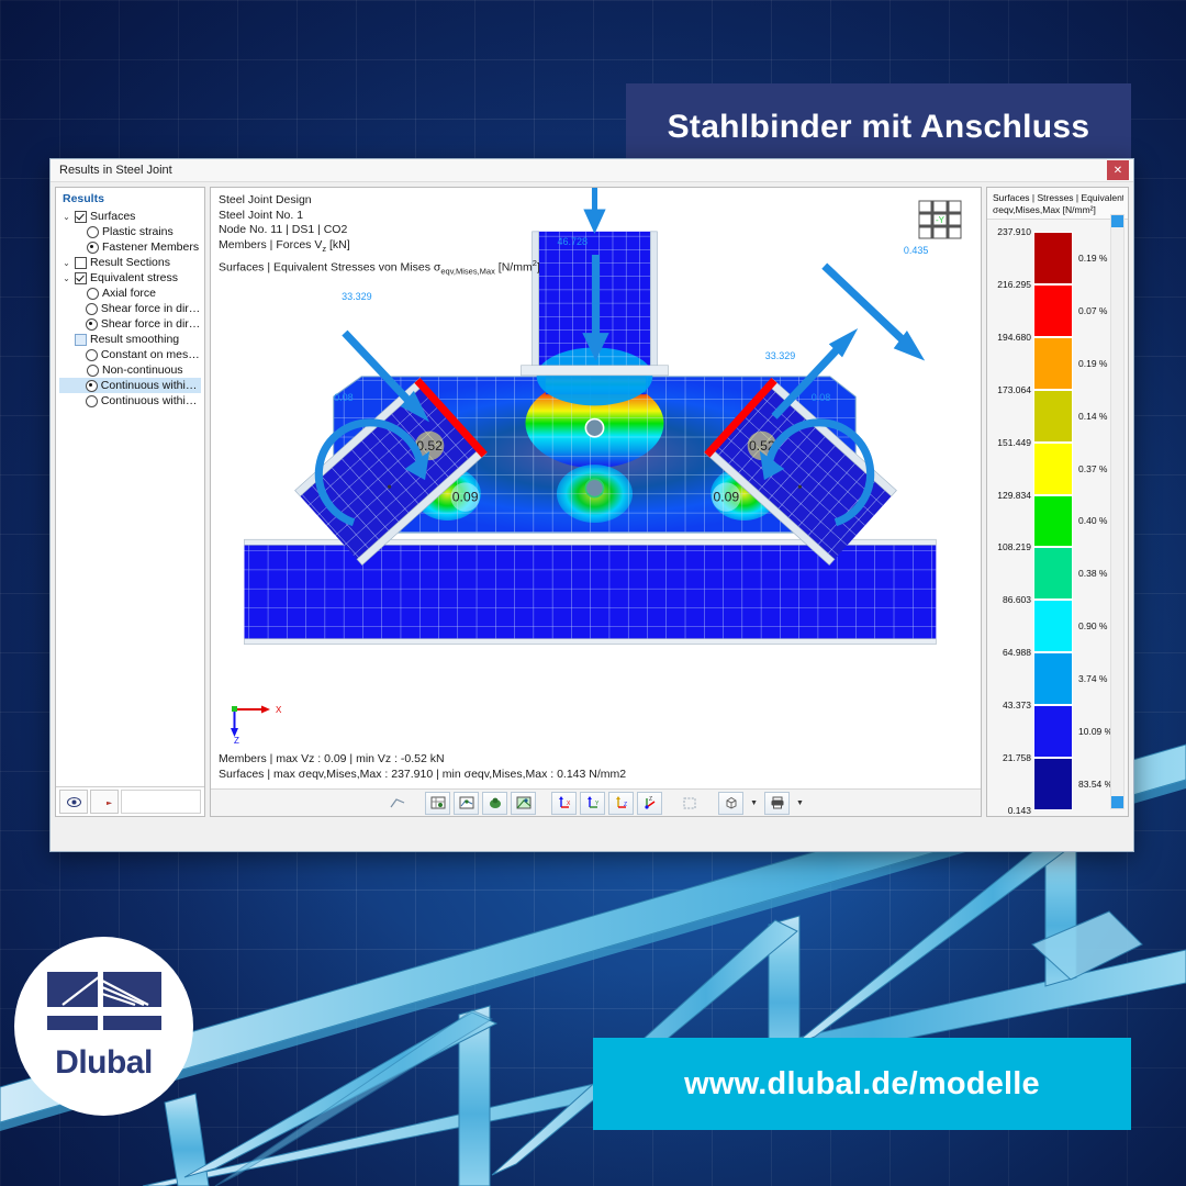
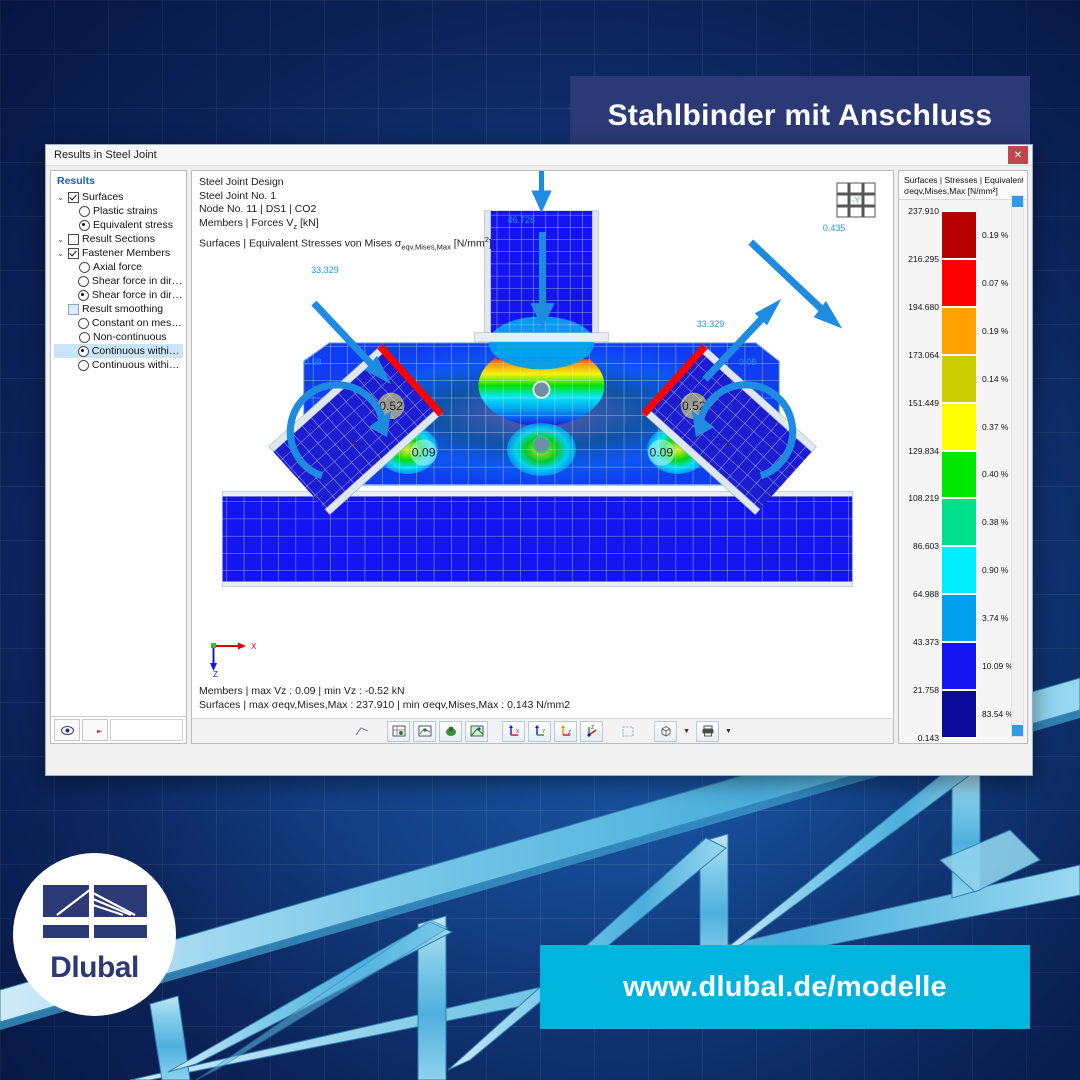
  Stahlbinder mit Anschluss
  Results in Steel Joint
  ✕
  Results
  ⌄
  Surfaces
  Plastic strains
- Fastener Members
+ Equivalent stress
  ⌄
  Result Sections
  ⌄
- Equivalent stress
+ Fastener Members
  Axial force
  Shear force in direc
  Shear force in direc
  Result smoothing
  Constant on mesh e
  Non-continuous
  Continuous within s
  Continuous within a
  0.52
  0.52
  0.09
  0.09
  Steel Joint Design
  Steel Joint No. 1
  Node No. 11 | DS1 | CO2
  Members | Forces Vz [kN]
  Surfaces | Equivalent Stresses von Mises σeqv,Mises,Max [N/mm2]
  -Y
  X
  Z
  46.728
  33.329
  33.329
  0.08
  0.08
  0.435
  Members | max Vz : 0.09 | min Vz : -0.52 kN
  Surfaces | max σeqv,Mises,Max : 237.910 | min σeqv,Mises,Max : 0.143 N/mm2
  Surfaces | Stresses | Equivalent
  σeqv,Mises,Max [N/mm²]
  237.910
  216.295
  194.680
  173.064
  151.449
  129.834
  108.219
  86.603
  64.988
  43.373
  21.758
  0.143
  0.19 %
  0.07 %
  0.19 %
  0.14 %
  0.37 %
  0.40 %
  0.38 %
  0.90 %
  3.74 %
  10.09 %
  83.54 %
  Dlubal
  www.dlubal.de/modelle
